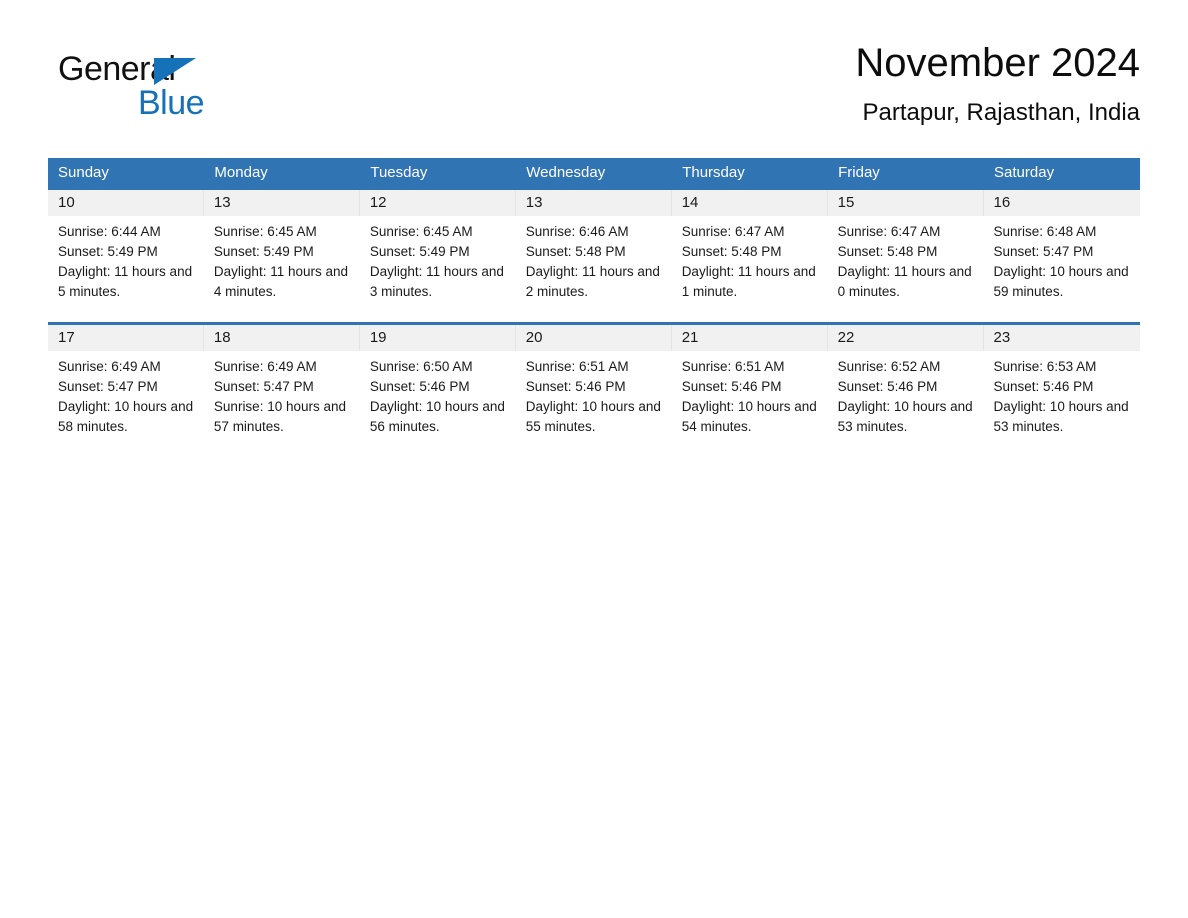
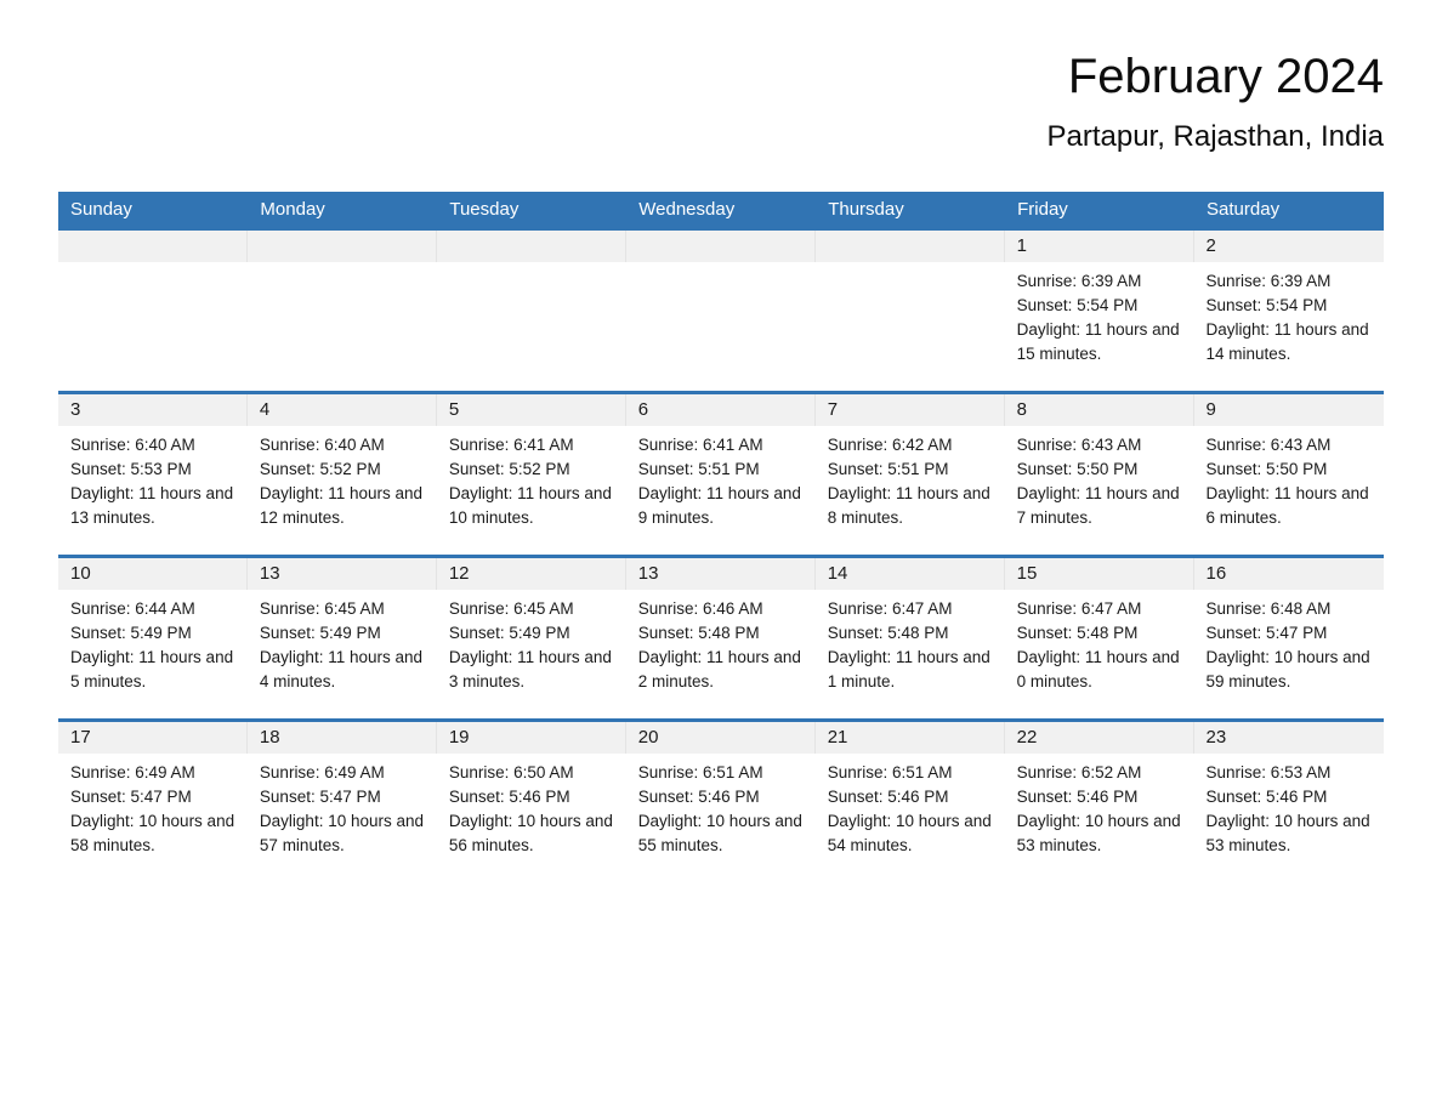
- General
- Blue
- November 2024
+ February 2024
  Partapur, Rajasthan, India
  Sunday	Monday	Tuesday	Wednesday	Thursday	Friday	Saturday
+ 					1Sunrise: 6:39 AMSunset: 5:54 PMDaylight: 11 hours and 15 minutes.	2Sunrise: 6:39 AMSunset: 5:54 PMDaylight: 11 hours and 14 minutes.
+ 3Sunrise: 6:40 AMSunset: 5:53 PMDaylight: 11 hours and 13 minutes.	4Sunrise: 6:40 AMSunset: 5:52 PMDaylight: 11 hours and 12 minutes.	5Sunrise: 6:41 AMSunset: 5:52 PMDaylight: 11 hours and 10 minutes.	6Sunrise: 6:41 AMSunset: 5:51 PMDaylight: 11 hours and 9 minutes.	7Sunrise: 6:42 AMSunset: 5:51 PMDaylight: 11 hours and 8 minutes.	8Sunrise: 6:43 AMSunset: 5:50 PMDaylight: 11 hours and 7 minutes.	9Sunrise: 6:43 AMSunset: 5:50 PMDaylight: 11 hours and 6 minutes.
  10Sunrise: 6:44 AMSunset: 5:49 PMDaylight: 11 hours and 5 minutes.	13Sunrise: 6:45 AMSunset: 5:49 PMDaylight: 11 hours and 4 minutes.	12Sunrise: 6:45 AMSunset: 5:49 PMDaylight: 11 hours and 3 minutes.	13Sunrise: 6:46 AMSunset: 5:48 PMDaylight: 11 hours and 2 minutes.	14Sunrise: 6:47 AMSunset: 5:48 PMDaylight: 11 hours and 1 minute.	15Sunrise: 6:47 AMSunset: 5:48 PMDaylight: 11 hours and 0 minutes.	16Sunrise: 6:48 AMSunset: 5:47 PMDaylight: 10 hours and 59 minutes.
- 17Sunrise: 6:49 AMSunset: 5:47 PMDaylight: 10 hours and 58 minutes.	18Sunrise: 6:49 AMSunset: 5:47 PMSunrise: 10 hours and 57 minutes.	19Sunrise: 6:50 AMSunset: 5:46 PMDaylight: 10 hours and 56 minutes.	20Sunrise: 6:51 AMSunset: 5:46 PMDaylight: 10 hours and 55 minutes.	21Sunrise: 6:51 AMSunset: 5:46 PMDaylight: 10 hours and 54 minutes.	22Sunrise: 6:52 AMSunset: 5:46 PMDaylight: 10 hours and 53 minutes.	23Sunrise: 6:53 AMSunset: 5:46 PMDaylight: 10 hours and 53 minutes.
+ 17Sunrise: 6:49 AMSunset: 5:47 PMDaylight: 10 hours and 58 minutes.	18Sunrise: 6:49 AMSunset: 5:47 PMDaylight: 10 hours and 57 minutes.	19Sunrise: 6:50 AMSunset: 5:46 PMDaylight: 10 hours and 56 minutes.	20Sunrise: 6:51 AMSunset: 5:46 PMDaylight: 10 hours and 55 minutes.	21Sunrise: 6:51 AMSunset: 5:46 PMDaylight: 10 hours and 54 minutes.	22Sunrise: 6:52 AMSunset: 5:46 PMDaylight: 10 hours and 53 minutes.	23Sunrise: 6:53 AMSunset: 5:46 PMDaylight: 10 hours and 53 minutes.
